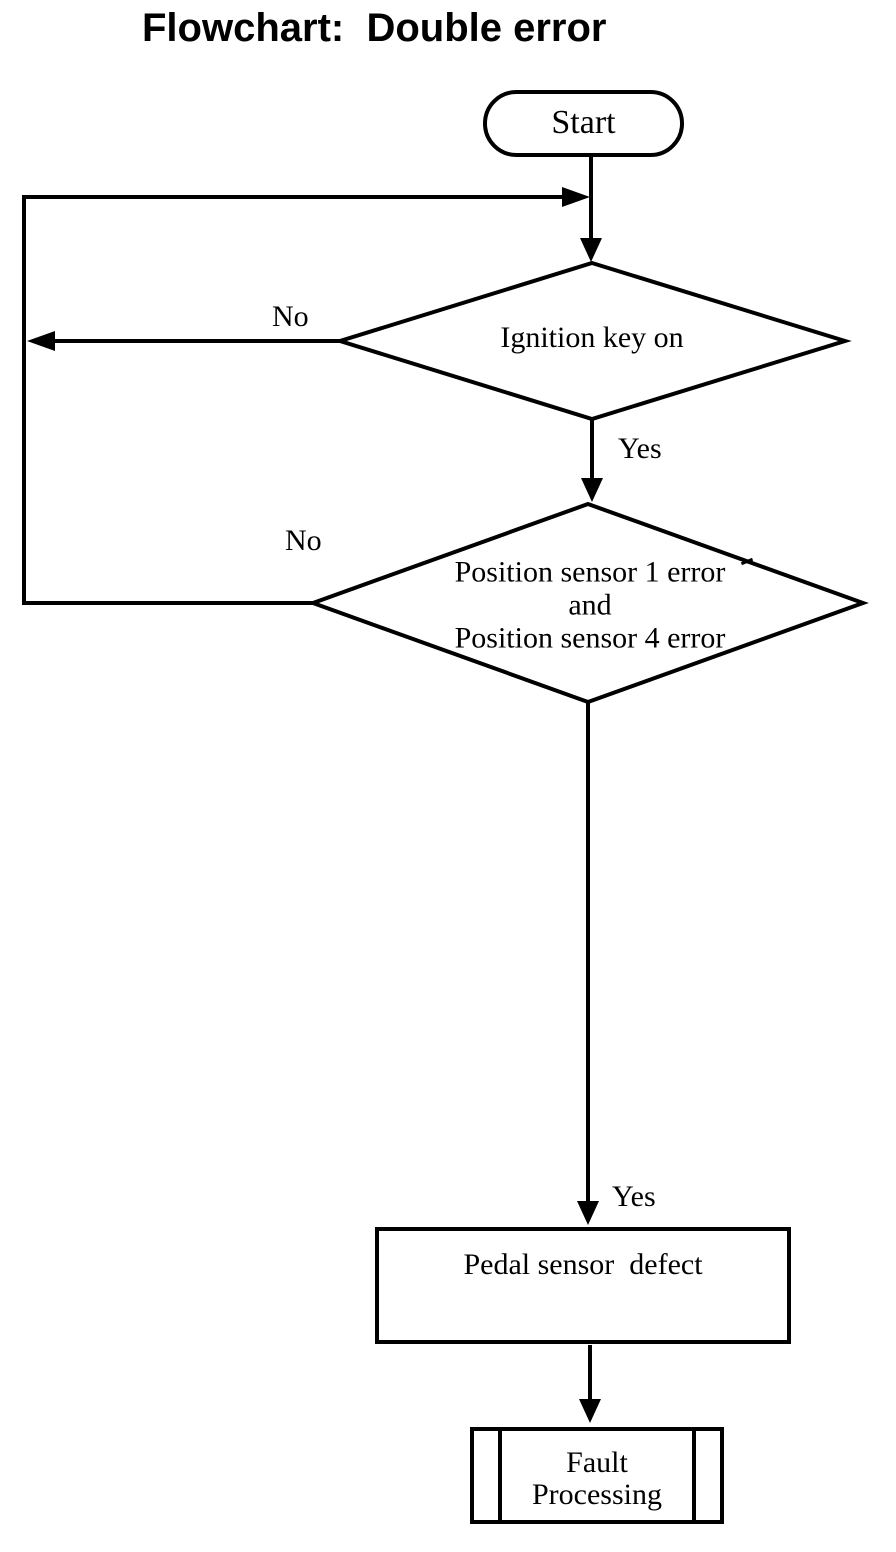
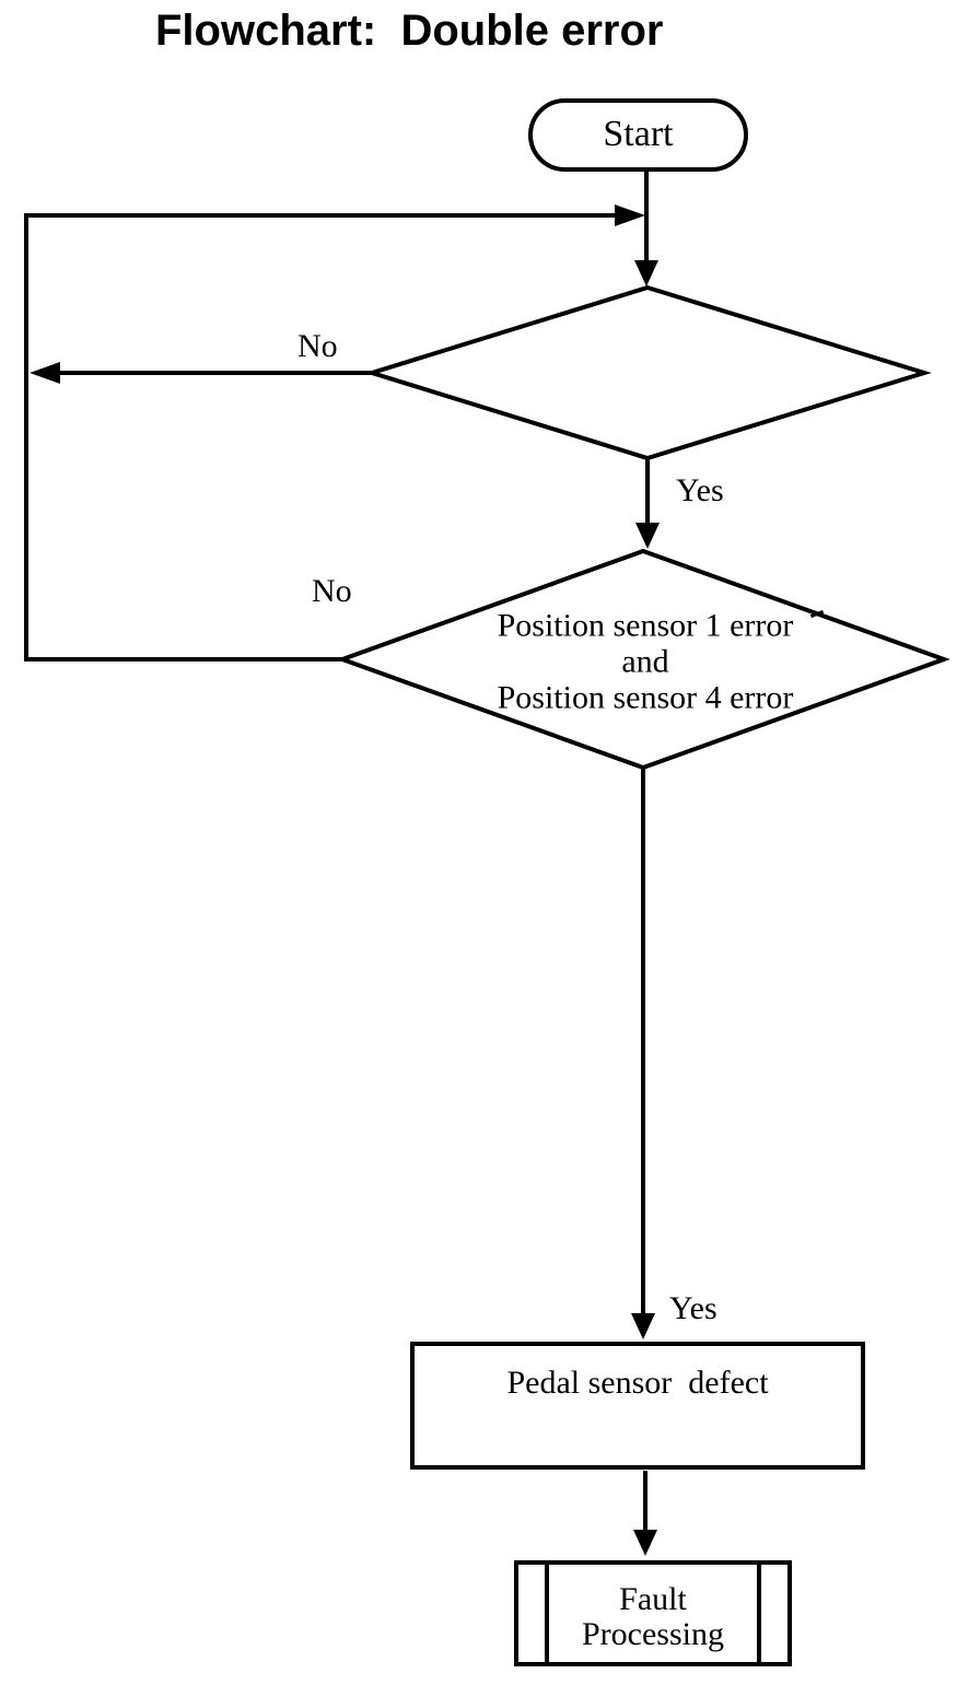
  Flowchart: Double error
  Start
- Ignition key on
  Position sensor 1 error
  and
  Position sensor 4 error
  No
  Yes
  No
  Yes
  Pedal sensor defect
  Fault
  Processing
